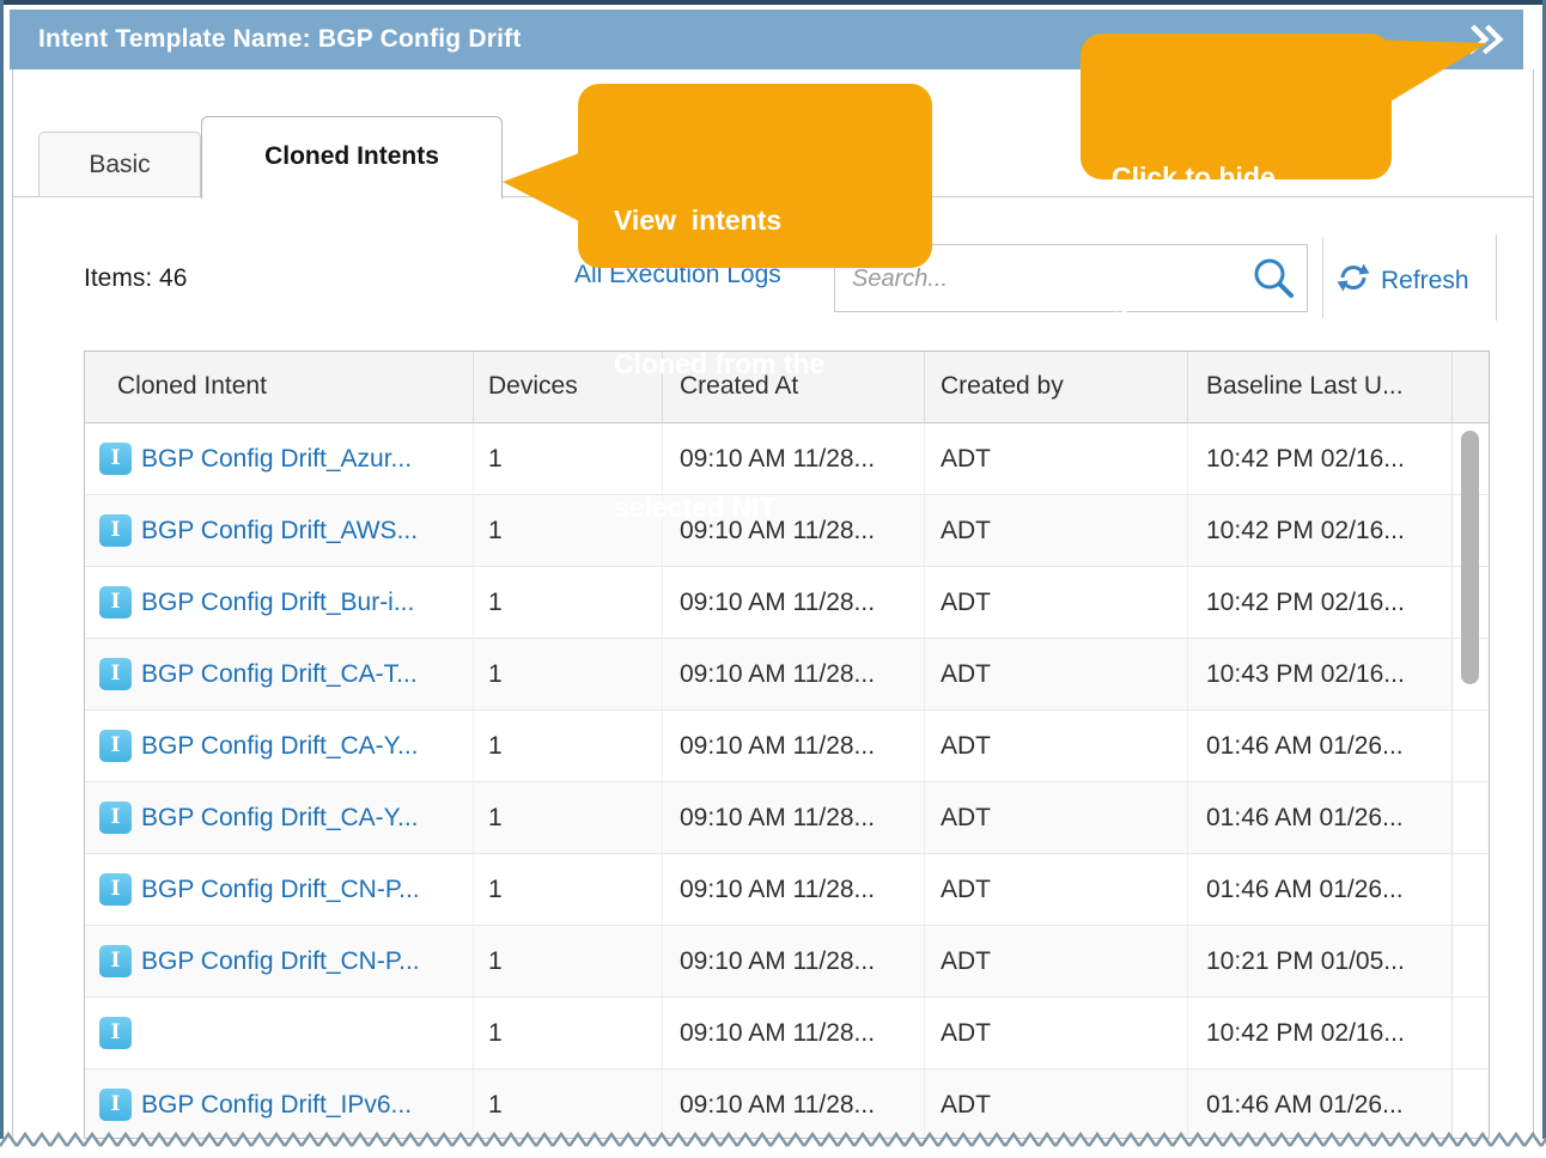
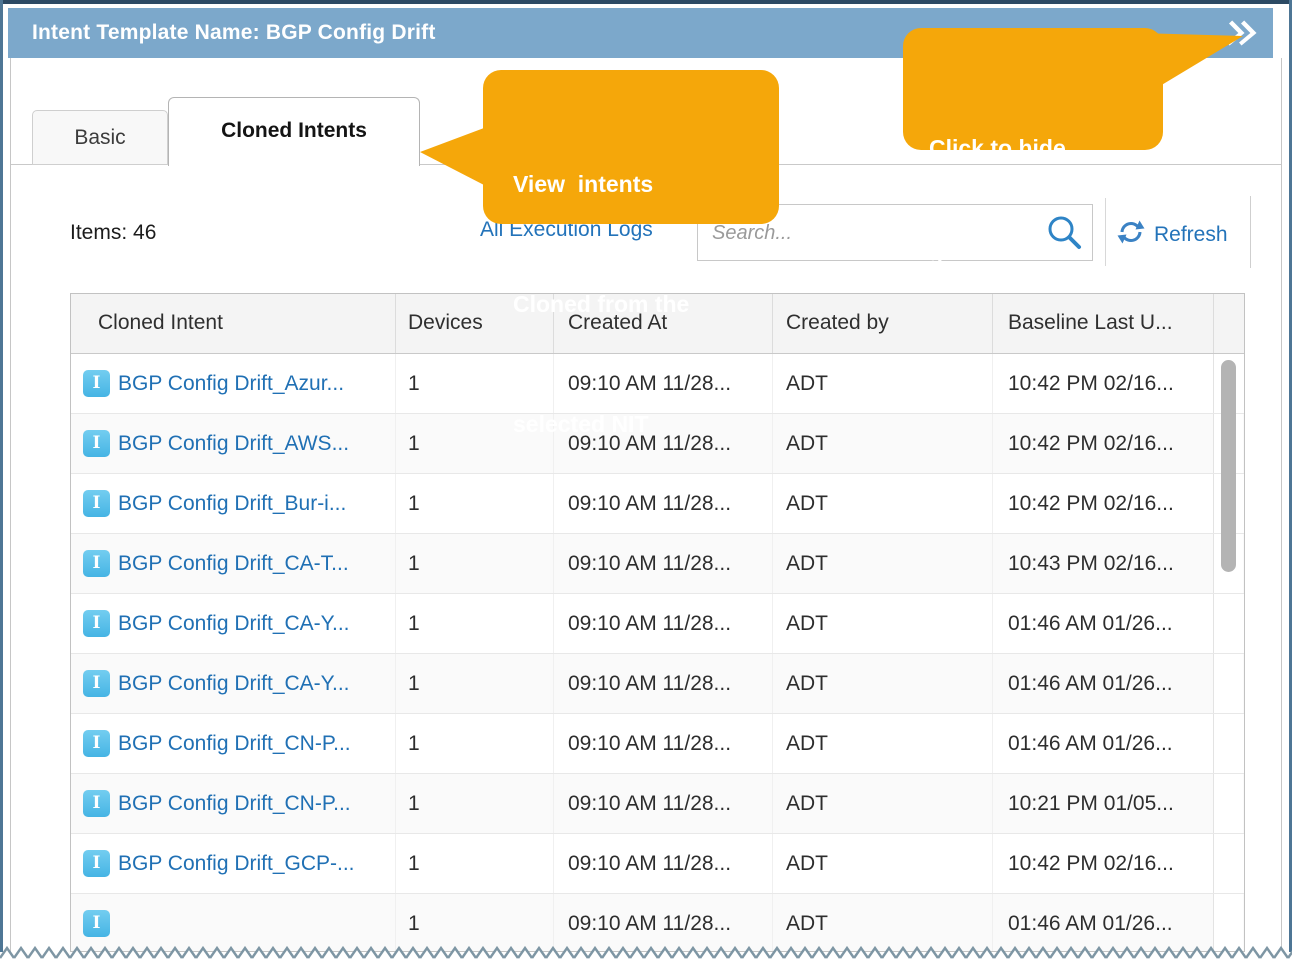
  Intent Template Name: BGP Config Drift
  Basic
  Cloned Intents
  Items: 46
  All Execution Logs
  Search...
  Refresh
  Cloned Intent
  Devices
  Created At
  Created by
  Baseline Last U...
  I
  BGP Config Drift_Azur...
  1
  09:10 AM 11/28...
  ADT
  10:42 PM 02/16...
  I
  BGP Config Drift_AWS...
  1
  09:10 AM 11/28...
  ADT
  10:42 PM 02/16...
  I
  BGP Config Drift_Bur-i...
  1
  09:10 AM 11/28...
  ADT
  10:42 PM 02/16...
  I
  BGP Config Drift_CA-T...
  1
  09:10 AM 11/28...
  ADT
  10:43 PM 02/16...
  I
  BGP Config Drift_CA-Y...
  1
  09:10 AM 11/28...
  ADT
  01:46 AM 01/26...
  I
  BGP Config Drift_CA-Y...
  1
  09:10 AM 11/28...
  ADT
  01:46 AM 01/26...
  I
  BGP Config Drift_CN-P...
  1
  09:10 AM 11/28...
  ADT
  01:46 AM 01/26...
  I
  BGP Config Drift_CN-P...
  1
  09:10 AM 11/28...
  ADT
  10:21 PM 01/05...
  I
+ BGP Config Drift_GCP-...
  1
  09:10 AM 11/28...
  ADT
  10:42 PM 02/16...
  I
- BGP Config Drift_IPv6...
  1
  09:10 AM 11/28...
  ADT
  01:46 AM 01/26...
  View intents
  Cloned from the
  selected NIT
  Click to hide
  the pane
